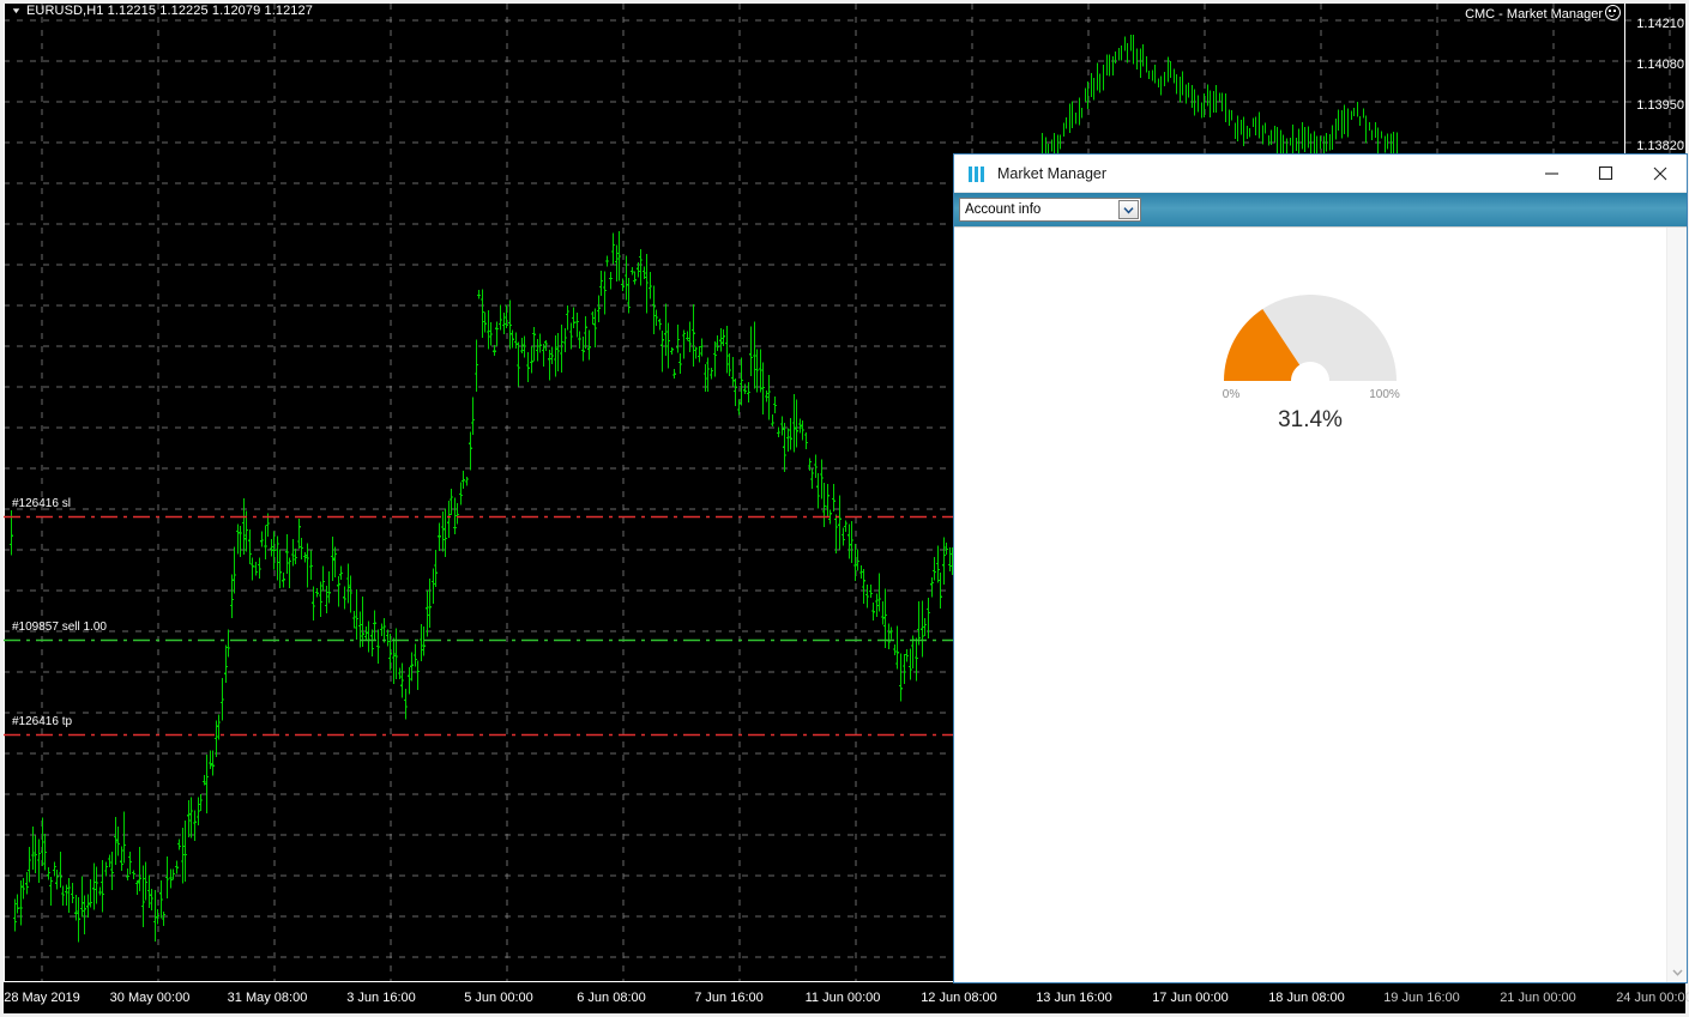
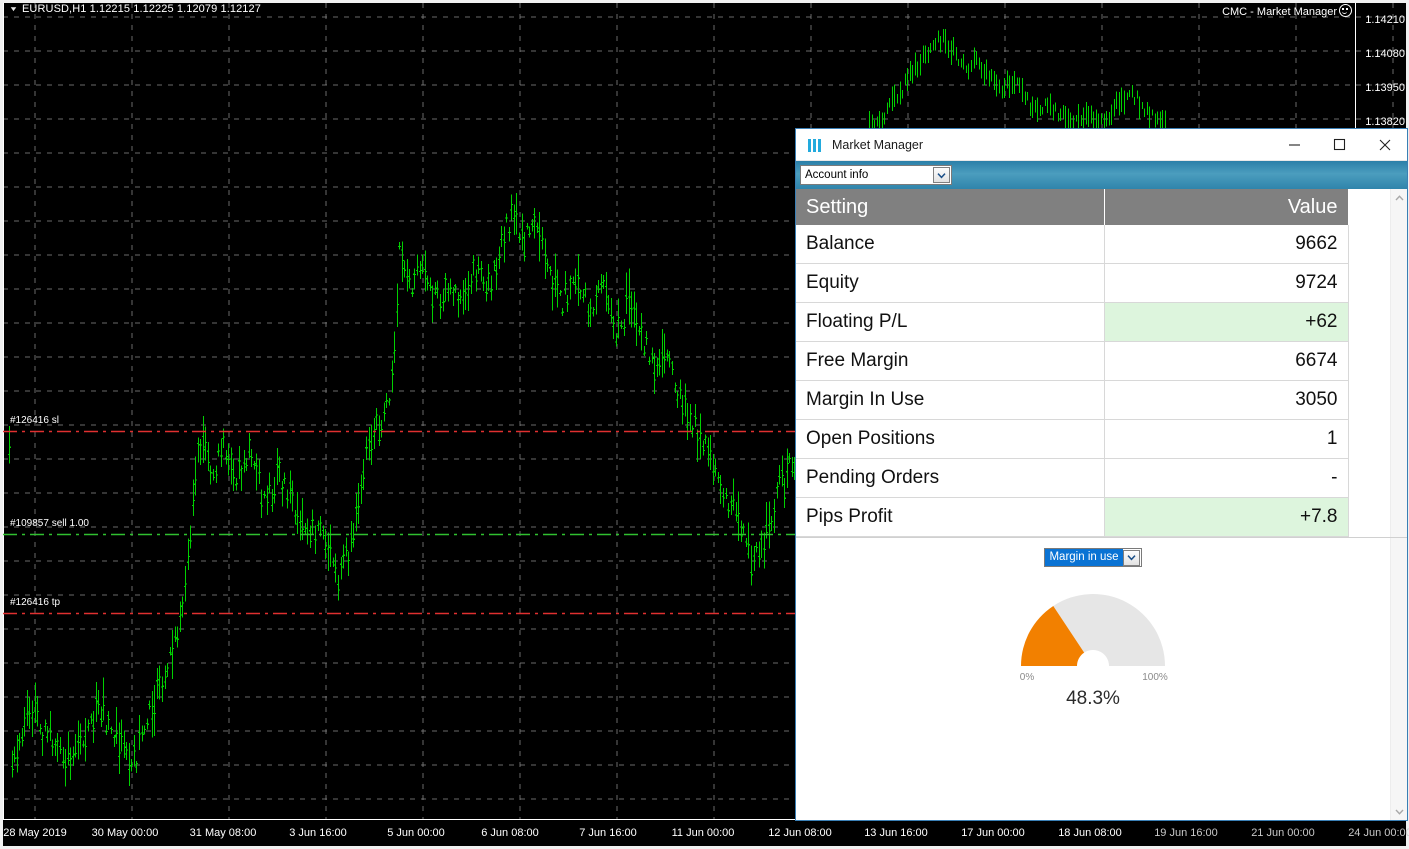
  EURUSD,H1 1.12215 1.12225 1.12079 1.12127
  CMC - Market Manager
  1.14210
  1.14080
  1.13950
  1.13820
  #126416 sl
  #109857 sell 1.00
  #126416 tp
  28 May 2019
  30 May 00:00
  31 May 08:00
  3 Jun 16:00
  5 Jun 00:00
  6 Jun 08:00
  7 Jun 16:00
  11 Jun 00:00
  12 Jun 08:00
  13 Jun 16:00
  17 Jun 00:00
  18 Jun 08:00
  19 Jun 16:00
  21 Jun 00:00
  24 Jun 00:0
  Market Manager
  Account info
+ Setting	Value
+ Balance	9662
+ Equity	9724
+ Floating P/L	+62
+ Free Margin	6674
+ Margin In Use	3050
+ Open Positions	1
+ Pending Orders	-
+ Pips Profit	+7.8
+ Margin in use
  0%
  100%
- 31.4%
+ 48.3%
